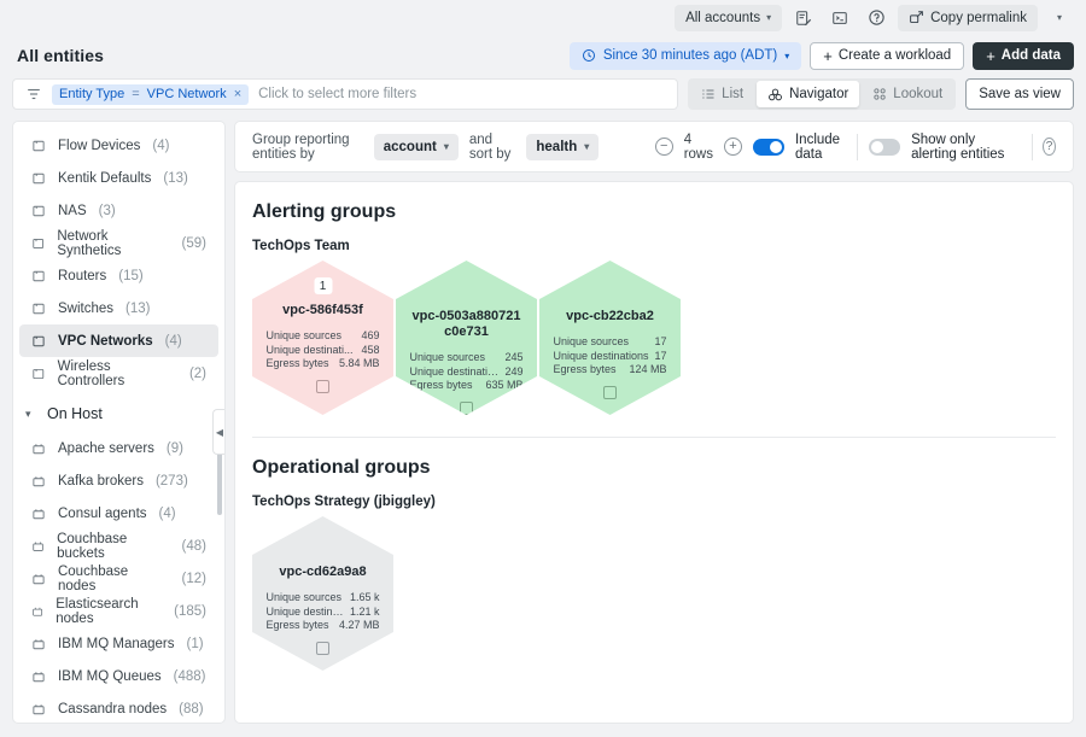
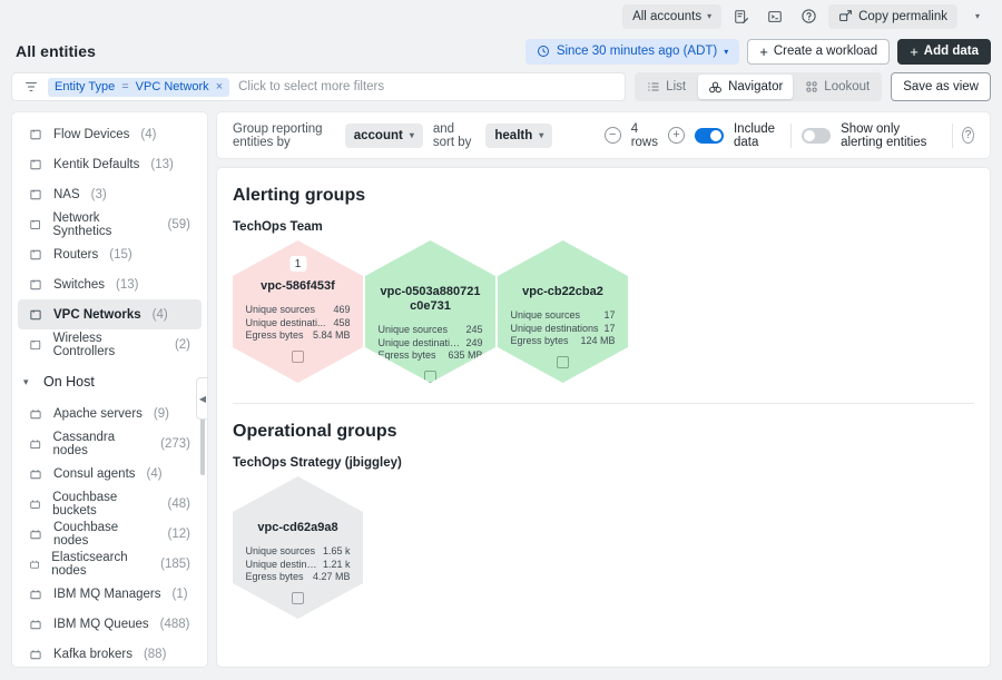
  All accounts
  ▾
  Copy permalink
  ▾
  All entities
  Since 30 minutes ago (ADT)
  ▾
  +
  Create a workload
  +
  Add data
  Entity Type
  =
  VPC Network
  ×
  Click to select more filters
  List
  Navigator
  Lookout
  Save as view
  Flow Devices
  (4)
  Kentik Defaults
  (13)
  NAS
  (3)
  Network Synthetics
  (59)
  Routers
  (15)
  Switches
  (13)
  VPC Networks
  (4)
  Wireless Controllers
  (2)
  ▾
  On Host
  Apache servers
  (9)
- Kafka brokers
+ Cassandra nodes
  (273)
  Consul agents
  (4)
  Couchbase buckets
  (48)
  Couchbase nodes
  (12)
  Elasticsearch nodes
  (185)
  IBM MQ Managers
  (1)
  IBM MQ Queues
  (488)
- Cassandra nodes
+ Kafka brokers
  (88)
  ◀
  Group reporting entities by
  account
  ▾
  and sort by
  health
  ▾
  −
  4 rows
  +
  Include data
  Show only alerting entities
  ?
  Alerting groups
  TechOps Team
  1
  vpc-586f453f
  Unique sources
  469
  Unique destinati...
  458
  Egress bytes
  5.84 MB
  vpc-0503a880721c0e731
  Unique sources
  245
  Unique destinatio..
  249
  Egress bytes
  635 MB
  vpc-cb22cba2
  Unique sources
  17
  Unique destinations
  17
  Egress bytes
  124 MB
  Operational groups
  TechOps Strategy (jbiggley)
  vpc-cd62a9a8
  Unique sources
  1.65 k
  Unique destinati
  1.21 k
  Egress bytes
  4.27 MB
